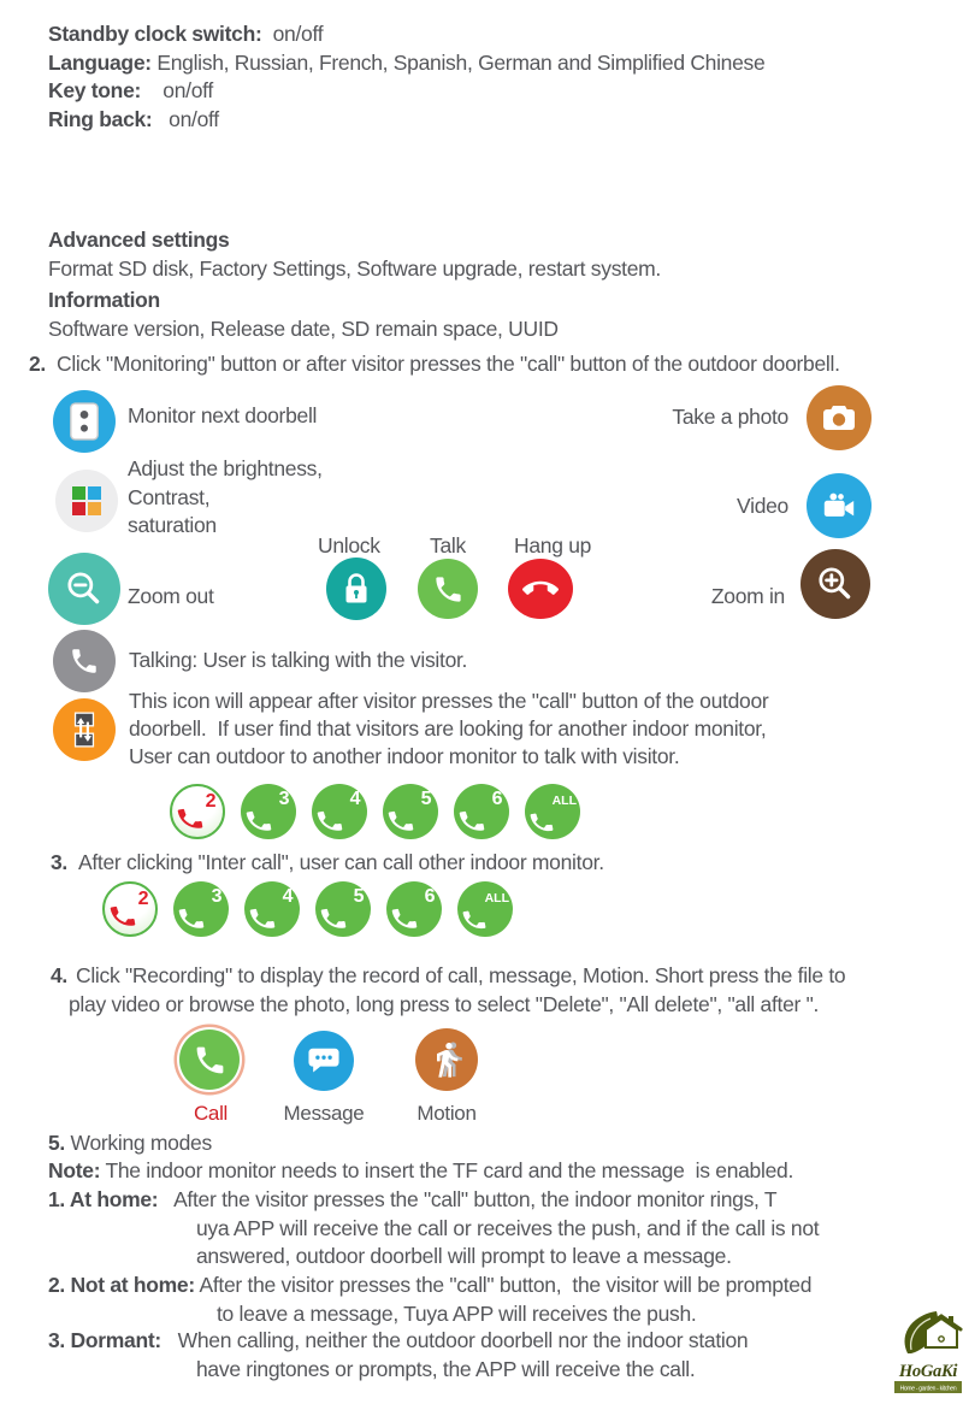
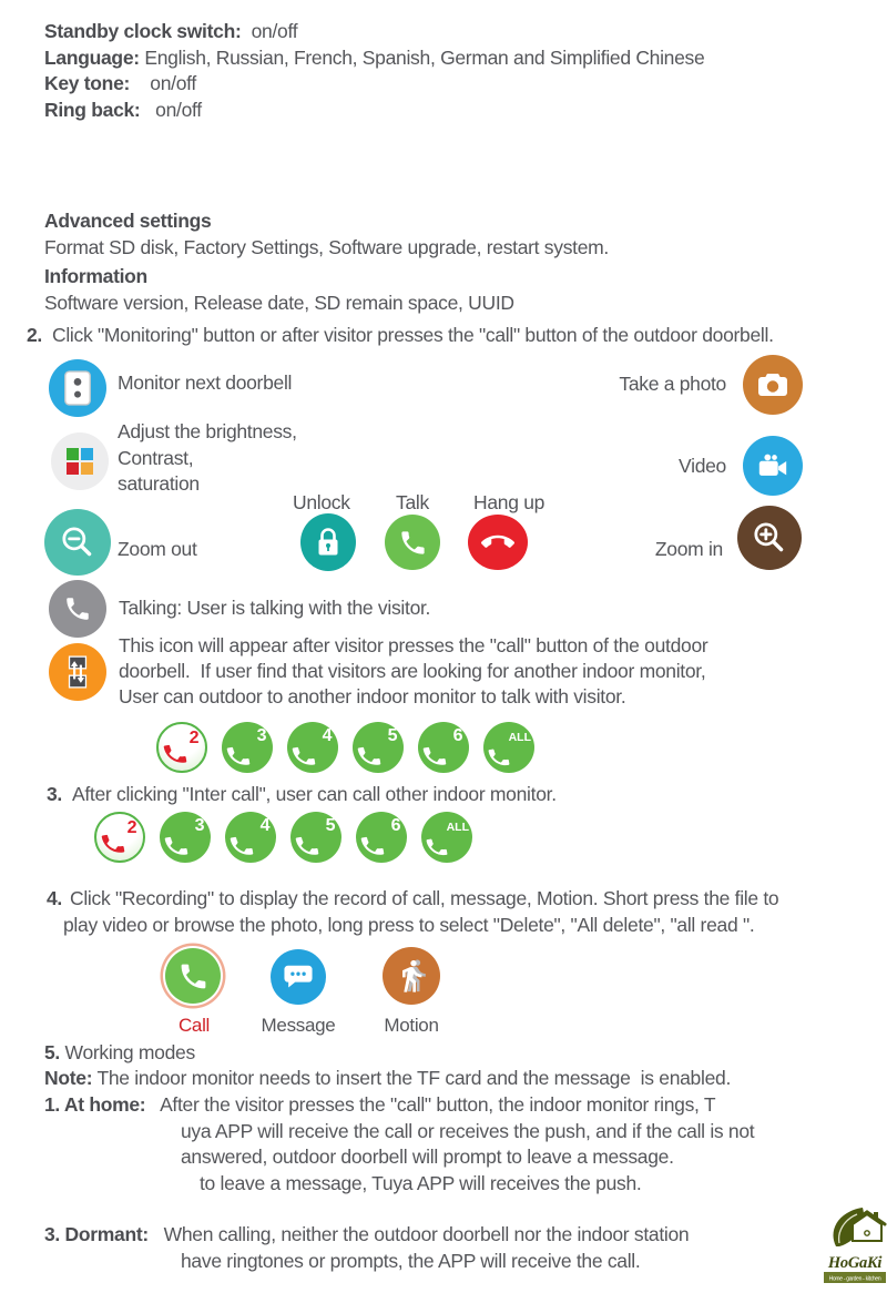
  Standby clock switch: on/off
  Language: English, Russian, French, Spanish, German and Simplified Chinese
  Key tone: on/off
  Ring back: on/off
  Advanced settings
  Format SD disk, Factory Settings, Software upgrade, restart system.
  Information
  Software version, Release date, SD remain space, UUID
  2. Click "Monitoring" button or after visitor presses the "call" button of the outdoor doorbell.
  Monitor next doorbell
  Adjust the brightness,
  Contrast,
  saturation
  Zoom out
  Take a photo
  Video
  Zoom in
  Unlock
  Talk
  Hang up
  Talking: User is talking with the visitor.
  This icon will appear after visitor presses the "call" button of the outdoor
  doorbell. If user find that visitors are looking for another indoor monitor,
  User can outdoor to another indoor monitor to talk with visitor.
  2
  3
  4
  5
  6
  ALL
  3. After clicking "Inter call", user can call other indoor monitor.
  2
  3
  4
  5
  6
  ALL
  4. Click "Recording" to display the record of call, message, Motion. Short press the file to
- play video or browse the photo, long press to select "Delete", "All delete", "all after ".
+ play video or browse the photo, long press to select "Delete", "All delete", "all read ".
  Call
  Message
  Motion
  5. Working modes
  Note: The indoor monitor needs to insert the TF card and the message is enabled.
  1. At home: After the visitor presses the "call" button, the indoor monitor rings, T
  uya APP will receive the call or receives the push, and if the call is not
  answered, outdoor doorbell will prompt to leave a message.
- 2. Not at home: After the visitor presses the "call" button, the visitor will be prompted
  to leave a message, Tuya APP will receives the push.
  3. Dormant: When calling, neither the outdoor doorbell nor the indoor station
  have ringtones or prompts, the APP will receive the call.
  HoGaKi
